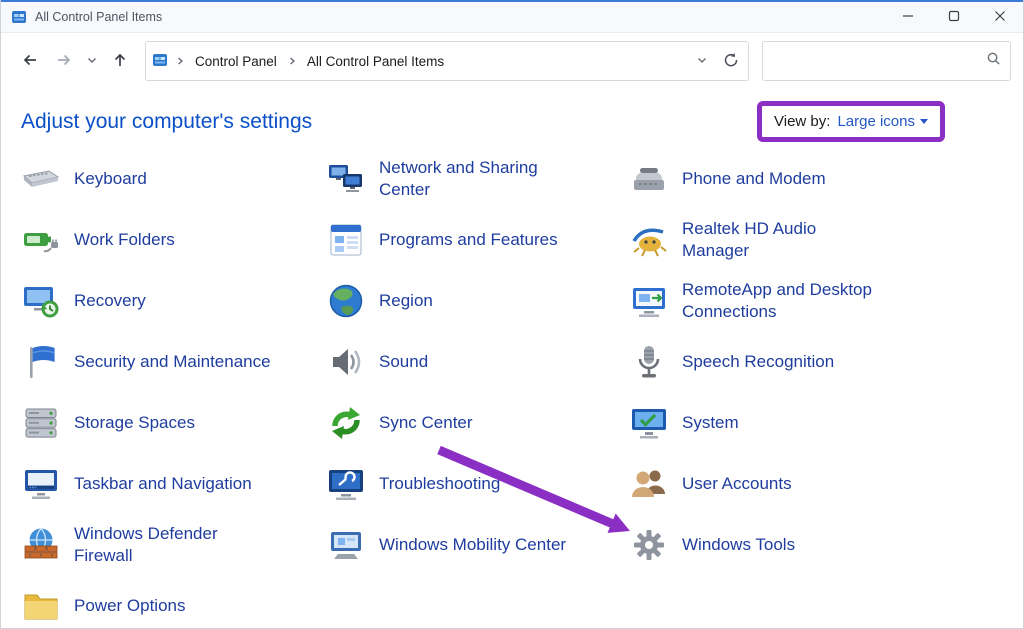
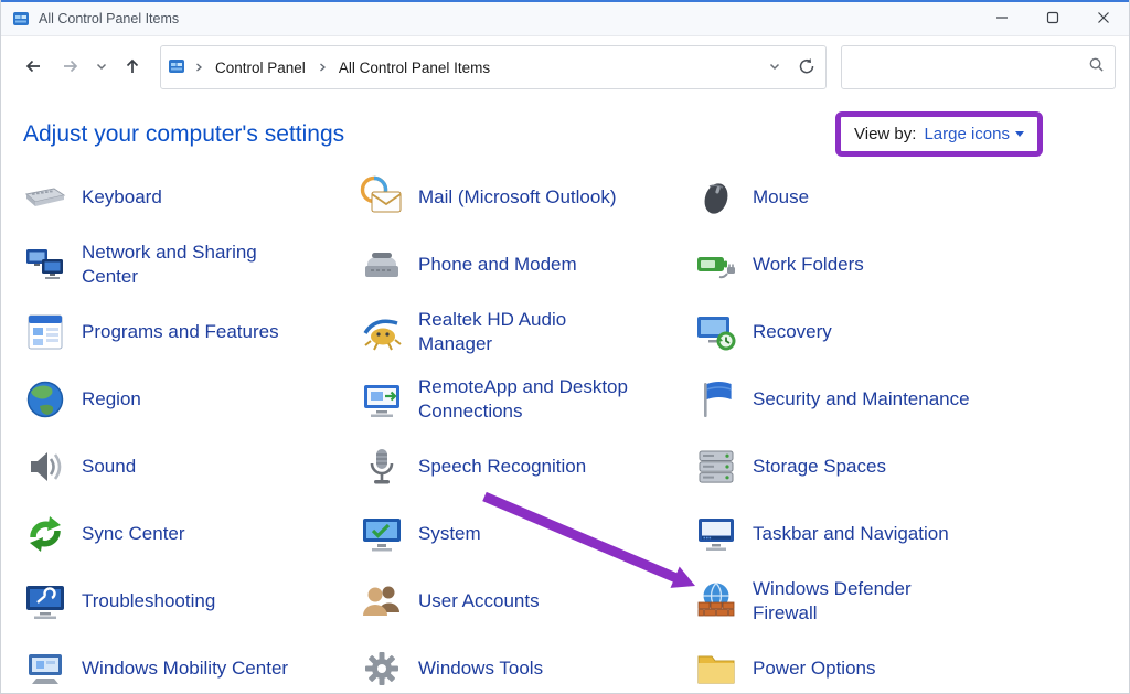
  All Control Panel Items
  Control Panel
  All Control Panel Items
  Adjust your computer's settings
  View by:
  Large icons
  Keyboard
+ Mail (Microsoft Outlook)
+ Mouse
  Network and Sharing Center
  Phone and Modem
  Work Folders
  Programs and Features
  Realtek HD Audio Manager
  Recovery
  Region
  RemoteApp and Desktop Connections
  Security and Maintenance
  Sound
  Speech Recognition
  Storage Spaces
  Sync Center
  System
  Taskbar and Navigation
  Troubleshooting
  User Accounts
  Windows Defender Firewall
  Windows Mobility Center
  Windows Tools
  Power Options
